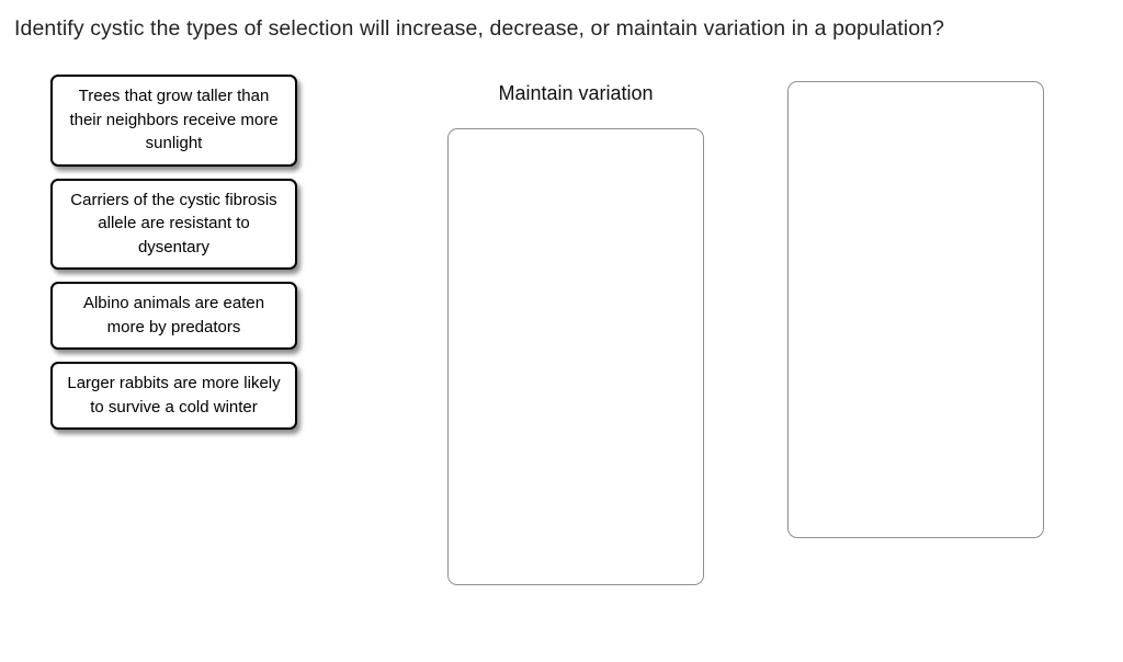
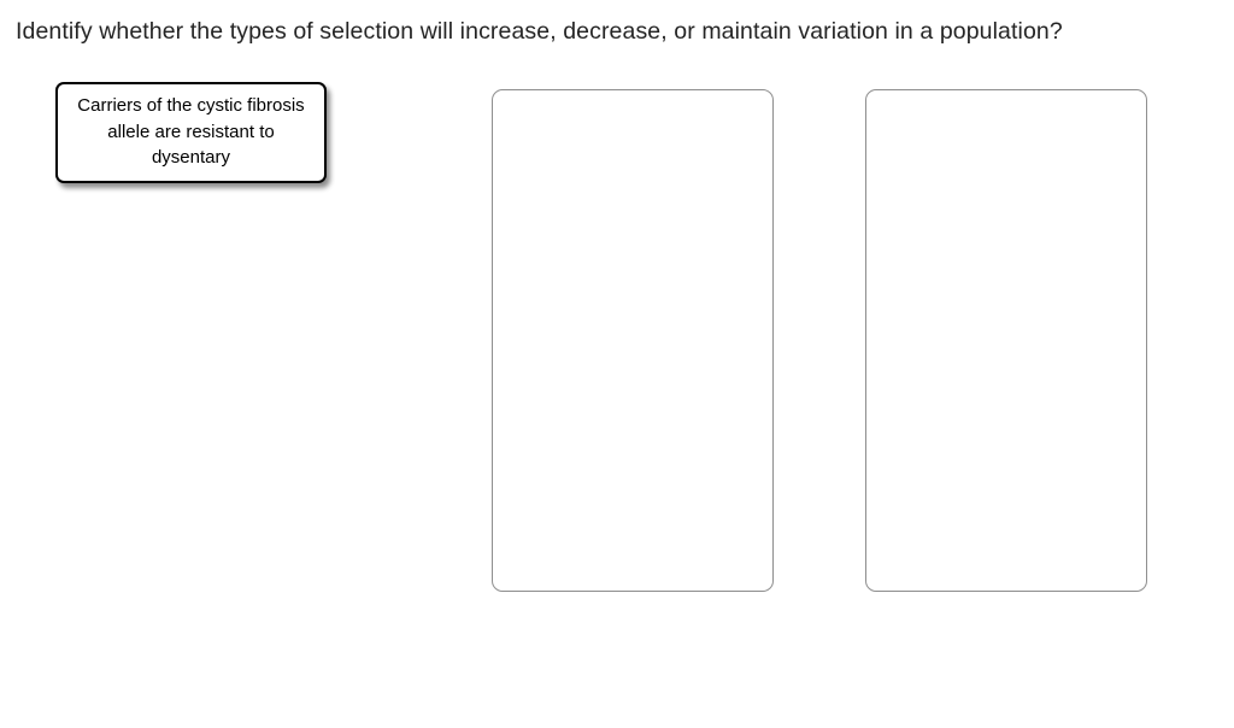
- Identify cystic the types of selection will increase, decrease, or maintain variation in a population?
+ Identify whether the types of selection will increase, decrease, or maintain variation in a population?
- Trees that grow taller than their neighbors receive more sunlight
  Carriers of the cystic fibrosis allele are resistant to dysentary
- Albino animals are eaten more by predators
- Larger rabbits are more likely to survive a cold winter
- Maintain variation
